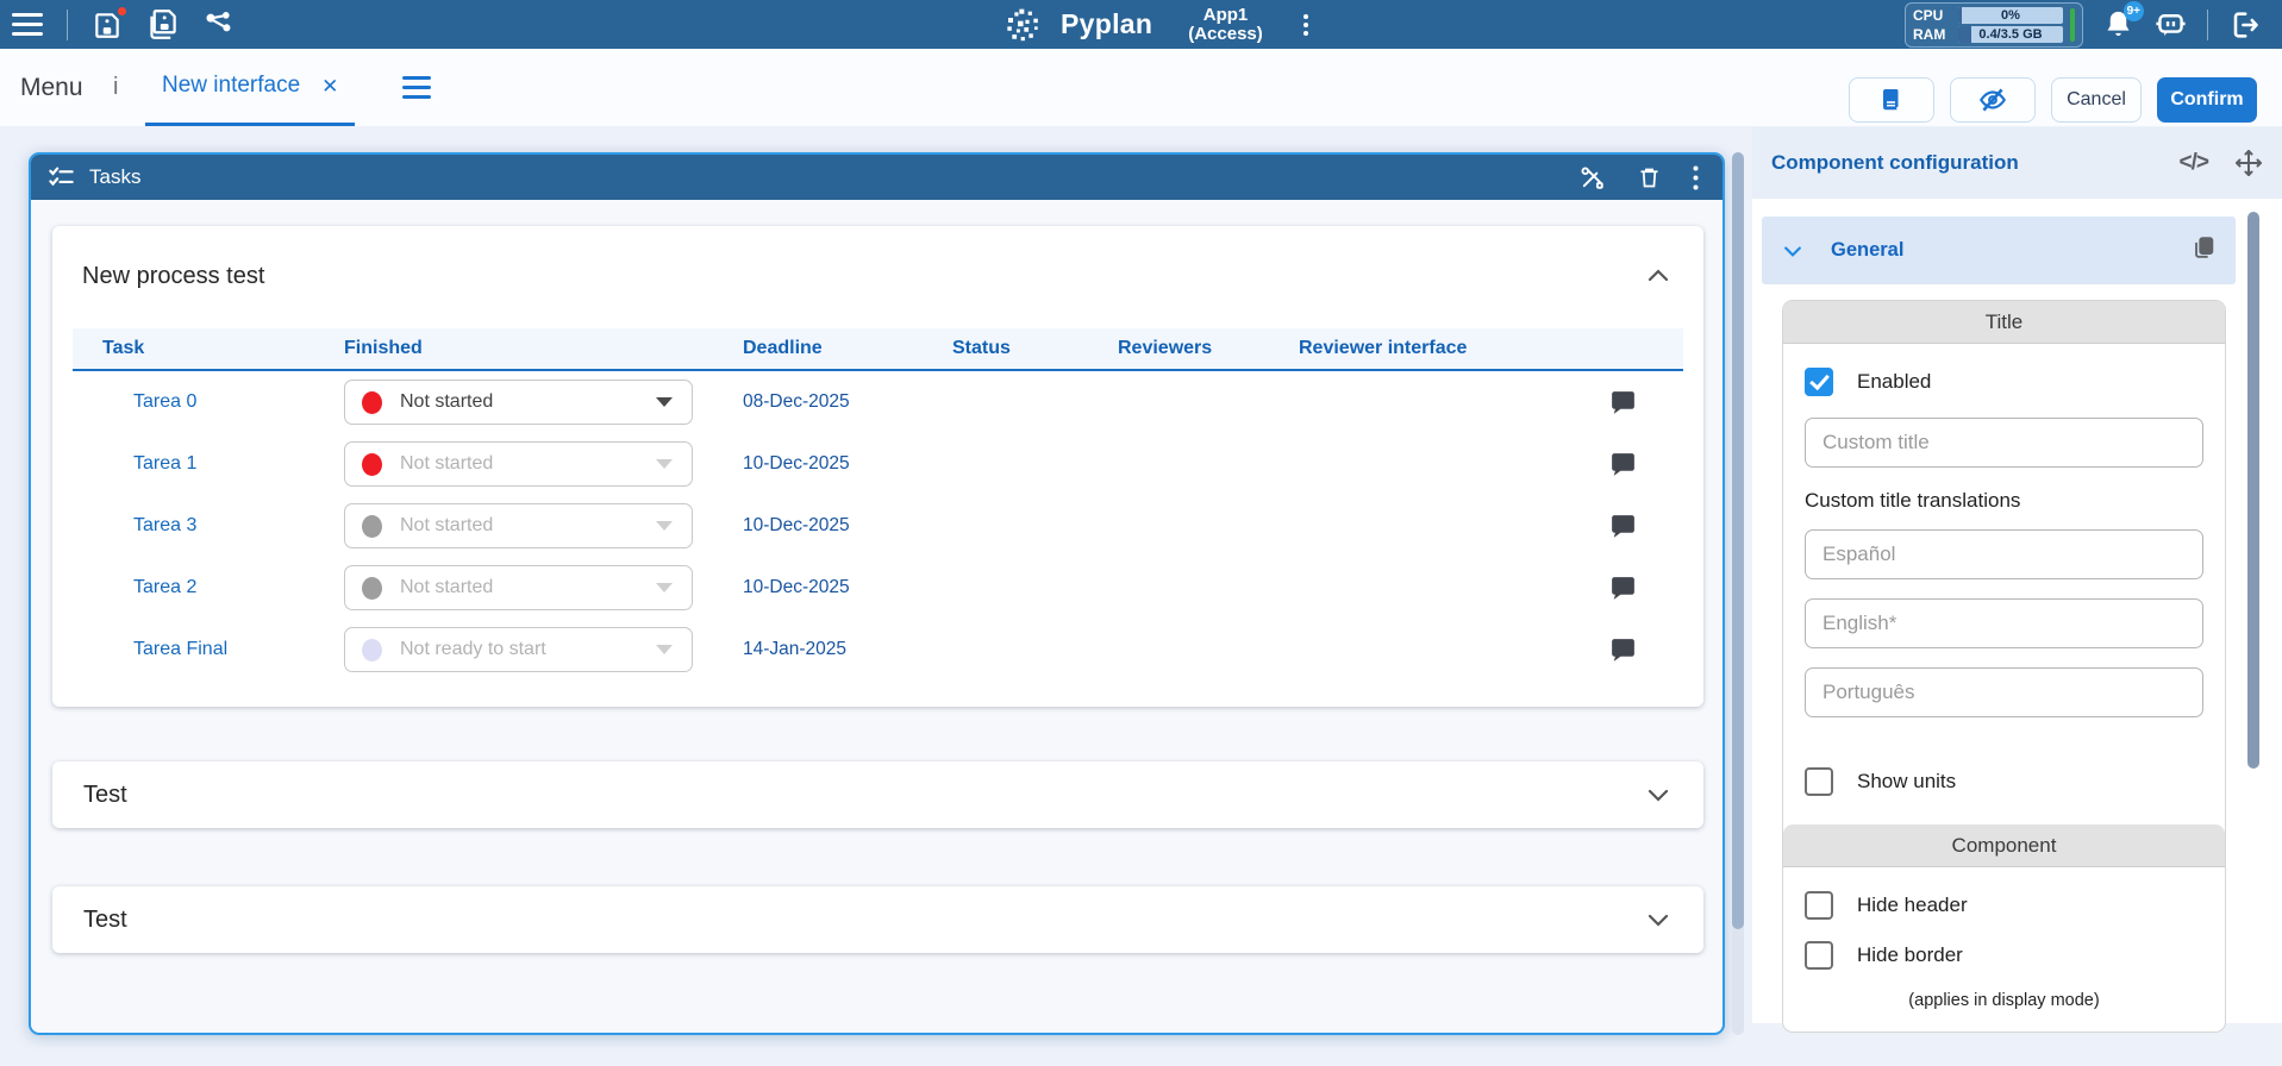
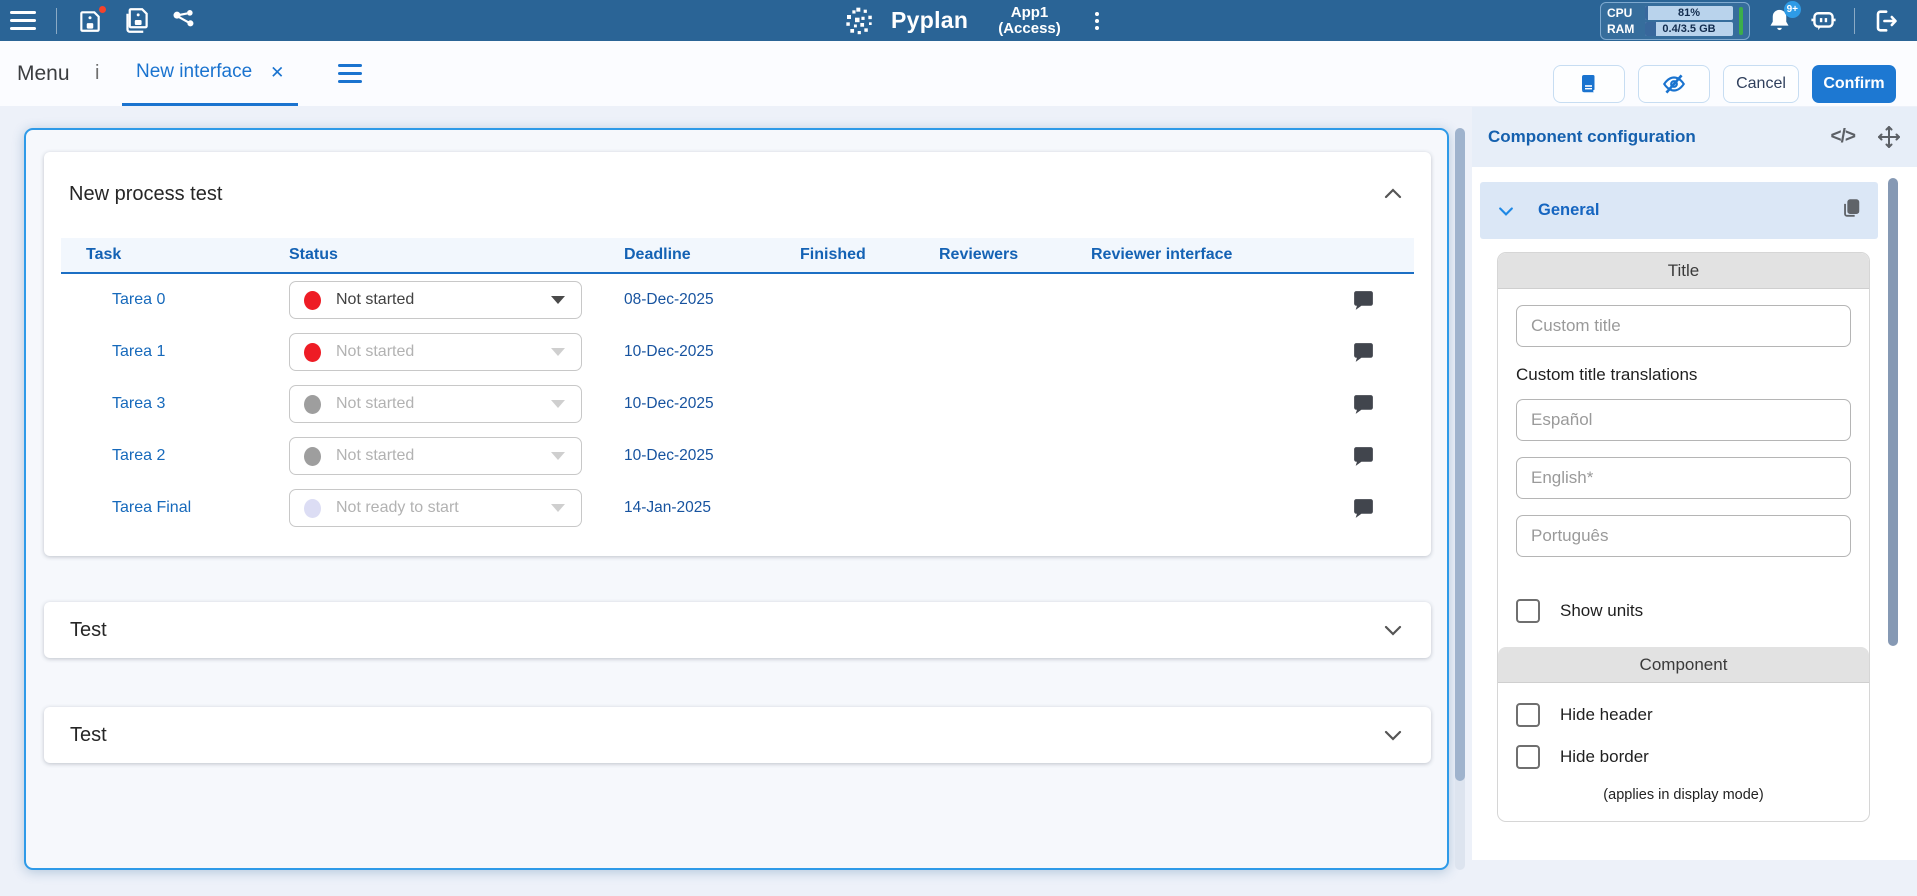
  Pyplan
  App1
  (Access)
  CPU
- 0%
+ 81%
  RAM
  0.4/3.5 GB
  9+
  Menu
  i
  New interface
  ✕
  Cancel
  Confirm
- Tasks
  New process test
  Task
- Finished
+ Status
  Deadline
- Status
+ Finished
  Reviewers
  Reviewer interface
  Tarea 0
  Not started
  08-Dec-2025
  Tarea 1
  Not started
  10-Dec-2025
  Tarea 3
  Not started
  10-Dec-2025
  Tarea 2
  Not started
  10-Dec-2025
  Tarea Final
  Not ready to start
  14-Jan-2025
  Test
  Test
  Component configuration
  </>
  General
  Title
- Enabled
  Custom title
  Custom title translations
  Español English* Português
  Show units
  Component
  Hide header
  Hide border
  (applies in display mode)
